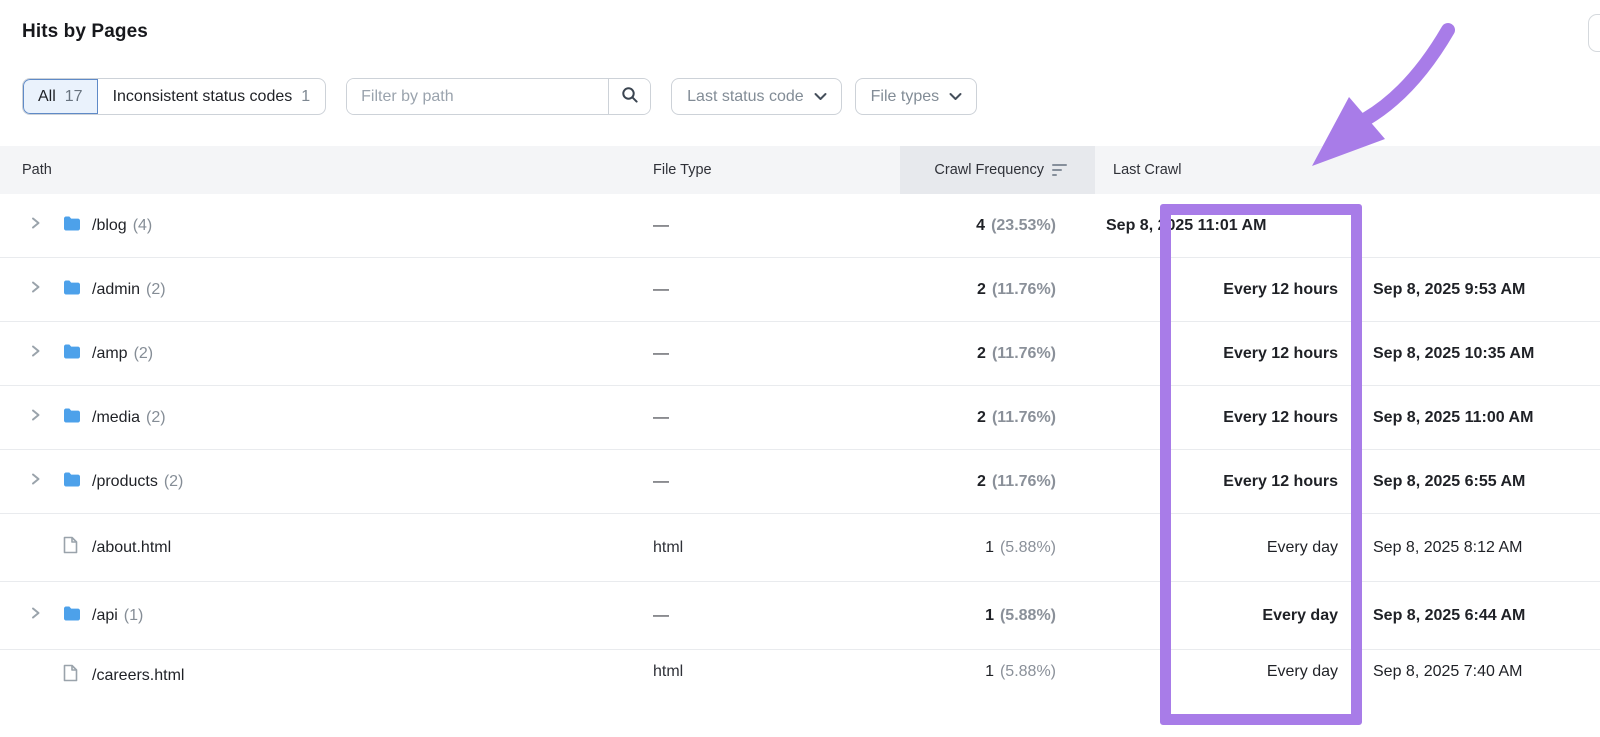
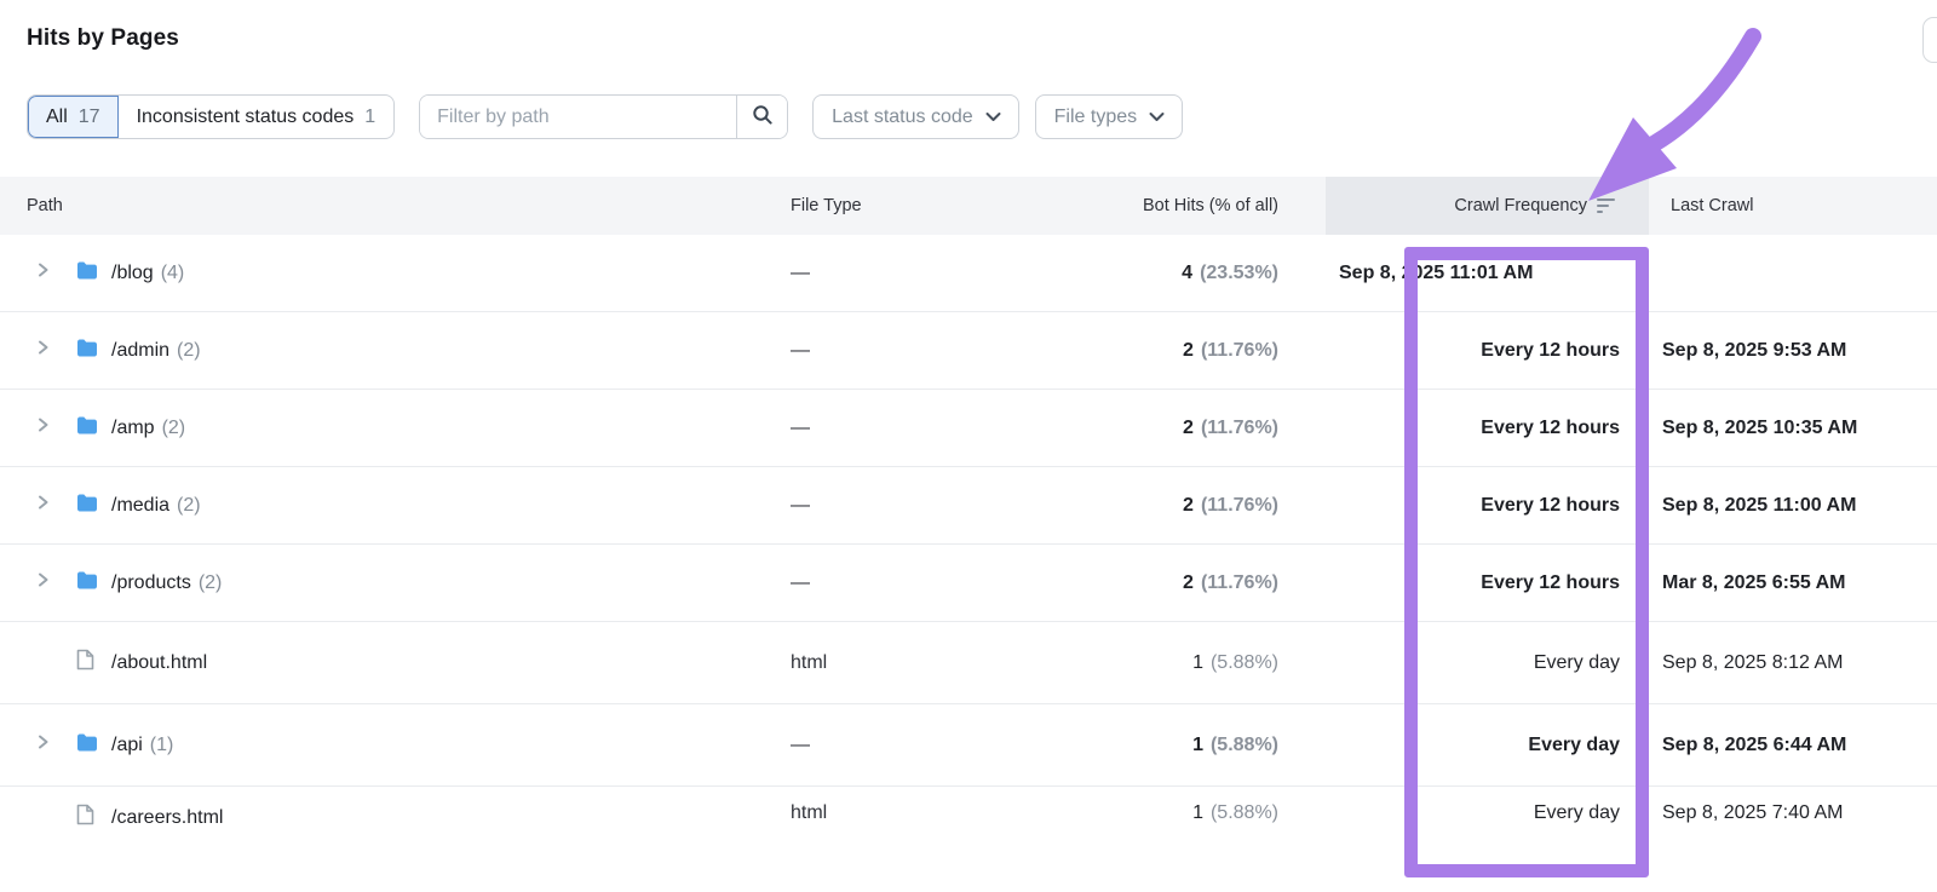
  Hits by Pages
  All
  17
  Inconsistent status codes
  1
  Filter by path
  Last status code
  File types
  Path
  File Type
+ Bot Hits (% of all)
  Crawl Frequency
  Last Crawl
  /blog
  (4)
  —
  4
  (23.53%)
  Sep 8, 2025 11:01 AM
  /admin
  (2)
  —
  2
  (11.76%)
  Every 12 hours
  Sep 8, 2025 9:53 AM
  /amp
  (2)
  —
  2
  (11.76%)
  Every 12 hours
  Sep 8, 2025 10:35 AM
  /media
  (2)
  —
  2
  (11.76%)
  Every 12 hours
  Sep 8, 2025 11:00 AM
  /products
  (2)
  —
  2
  (11.76%)
  Every 12 hours
- Sep 8, 2025 6:55 AM
+ Mar 8, 2025 6:55 AM
  /about.html
  html
  1
  (5.88%)
  Every day
  Sep 8, 2025 8:12 AM
  /api
  (1)
  —
  1
  (5.88%)
  Every day
  Sep 8, 2025 6:44 AM
  /careers.html
  html
  1
  (5.88%)
  Every day
  Sep 8, 2025 7:40 AM
